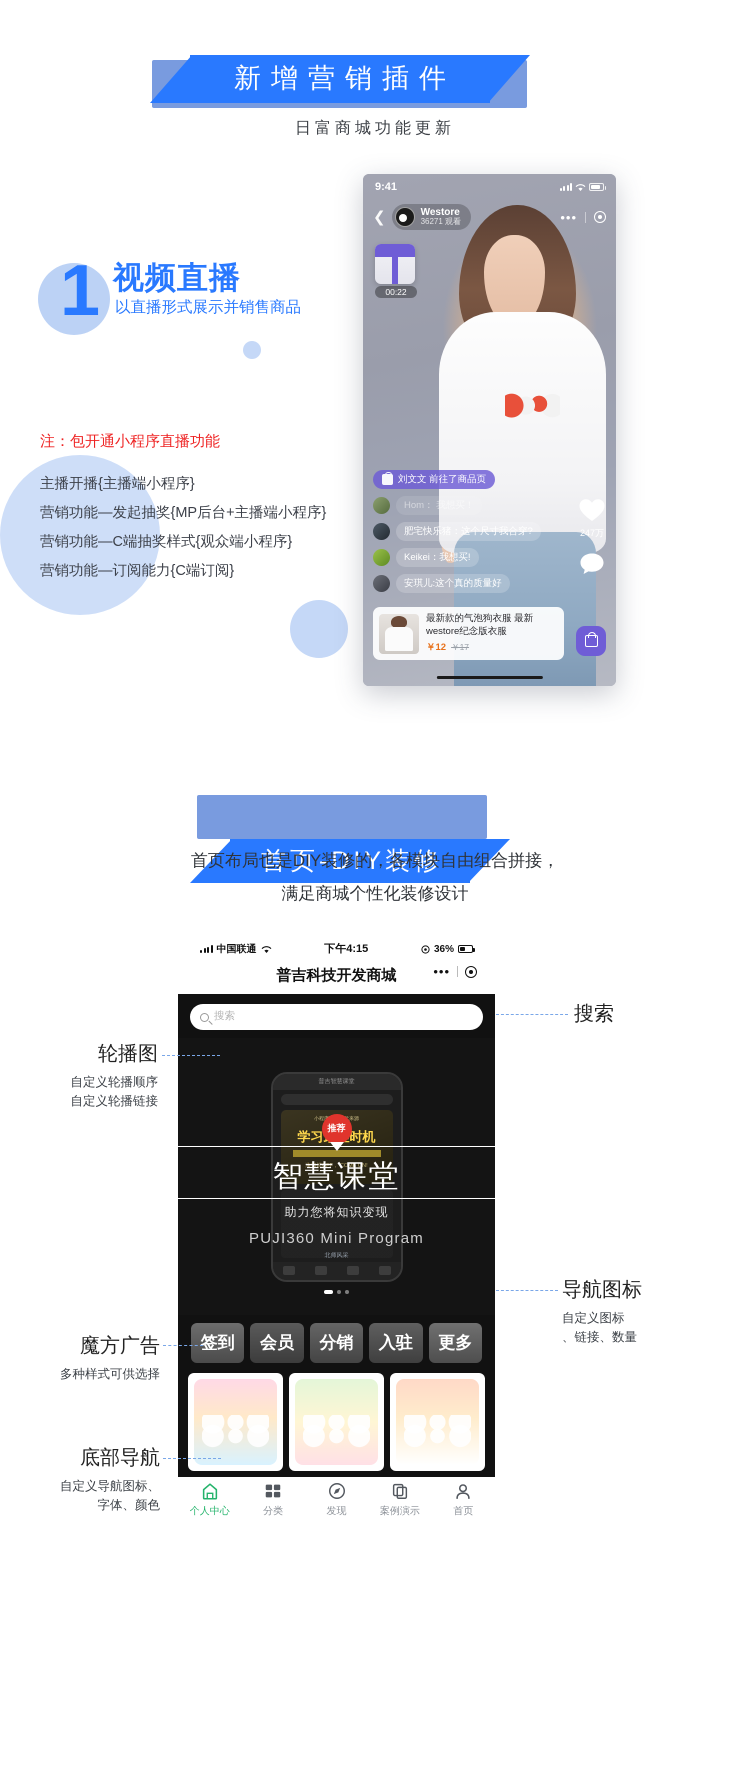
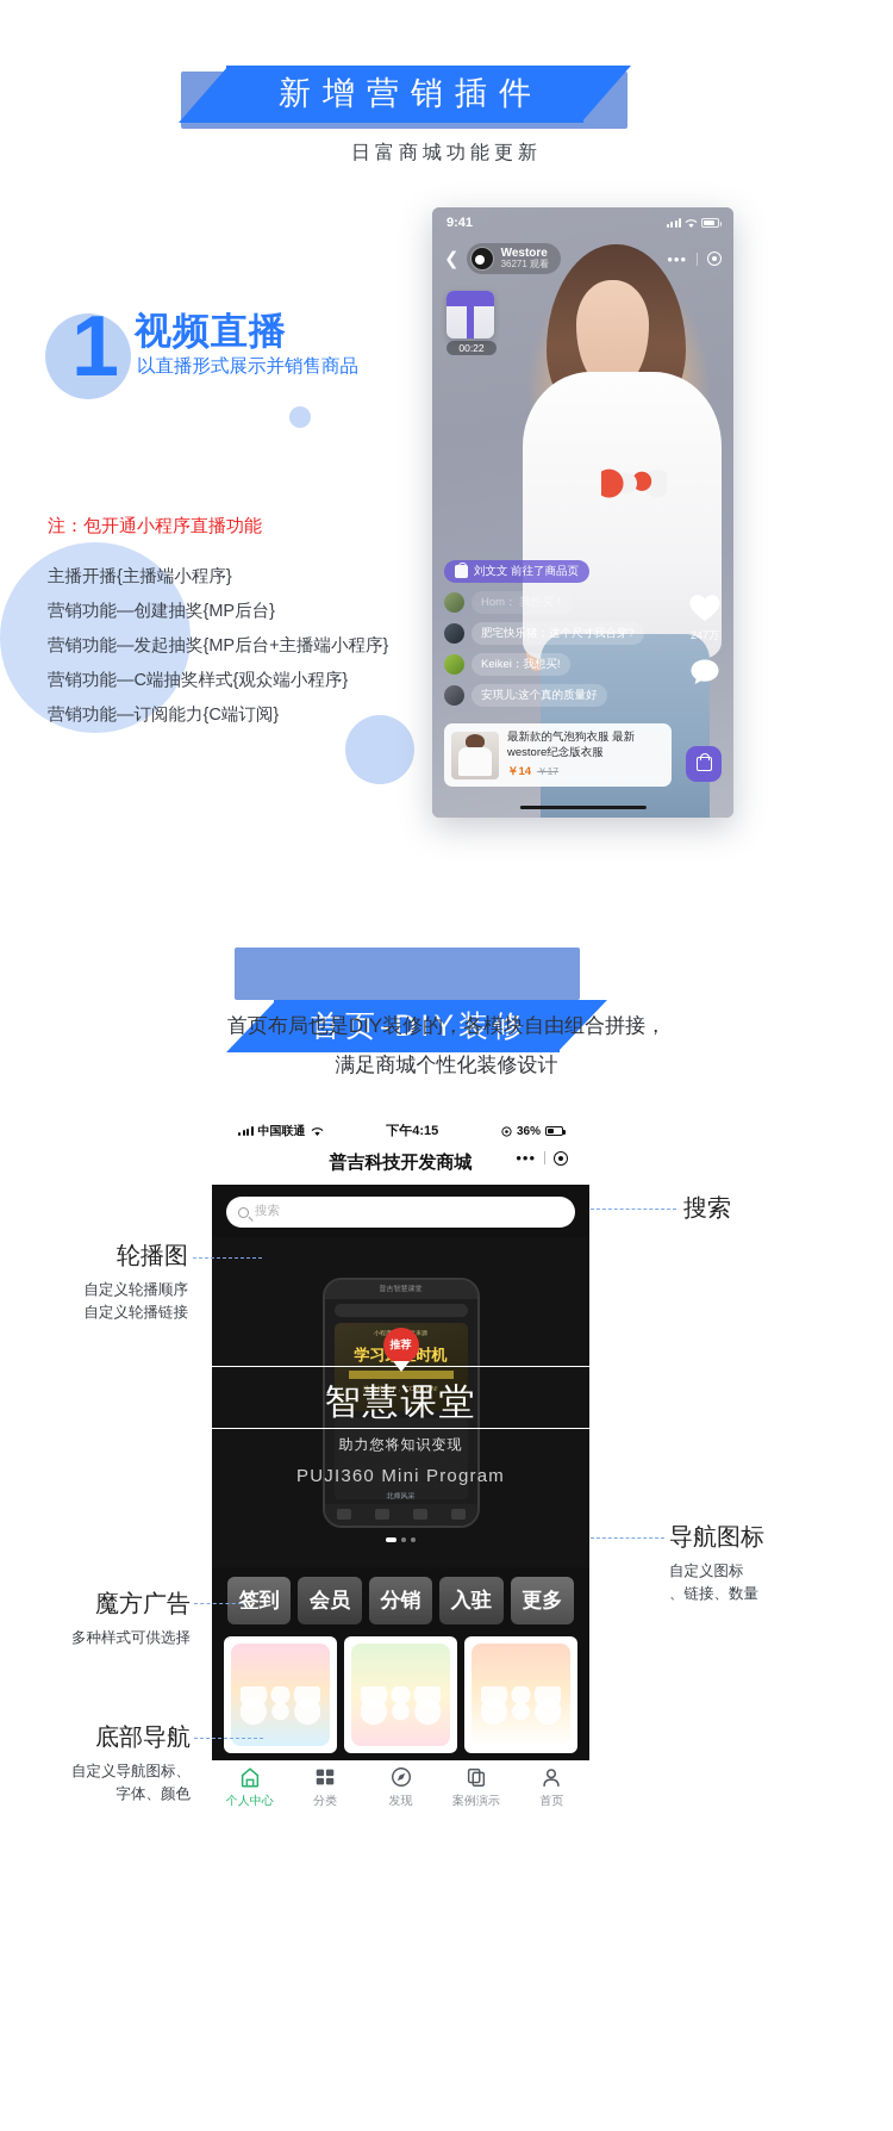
  新增营销插件
  日富商城功能更新
  1
  视频直播
  以直播形式展示并销售商品
  注：包开通小程序直播功能
  主播开播{主播端小程序}
+ 营销功能—创建抽奖{MP后台}
  营销功能—发起抽奖{MP后台+主播端小程序}
  营销功能—C端抽奖样式{观众端小程序}
  营销功能—订阅能力{C端订阅}
  9:41
  ❮
  Westore
  36271 观看
  •••
  00:22
  刘文文 前往了商品页
  Hom： 我想买！
  肥宅快乐猪：这个尺寸我合穿?
  Keikei：我想买!
  安琪儿:这个真的质量好
  247万
  最新款的气泡狗衣服 最新westore纪念版衣服
- ￥12 ￥17
+ ￥14 ￥17
  首页-DIY装修
  首页布局也是DIY装修的，各模块自由组合拼接，
  满足商城个性化装修设计
  中国联通
  下午4:15
  36%
  普吉科技开发商城
  •••
  搜索
  推荐
  智慧课堂
  助力您将知识变现
  PUJI360 Mini Program
  签到
  会员
  分销
  入驻
  更多
  个人中心
  分类
  发现
  案例演示
  首页
  搜索
  轮播图
  自定义轮播顺序
  自定义轮播链接
  导航图标
  自定义图标
  、链接、数量
  魔方广告
  多种样式可供选择
  底部导航
  自定义导航图标、
  字体、颜色
